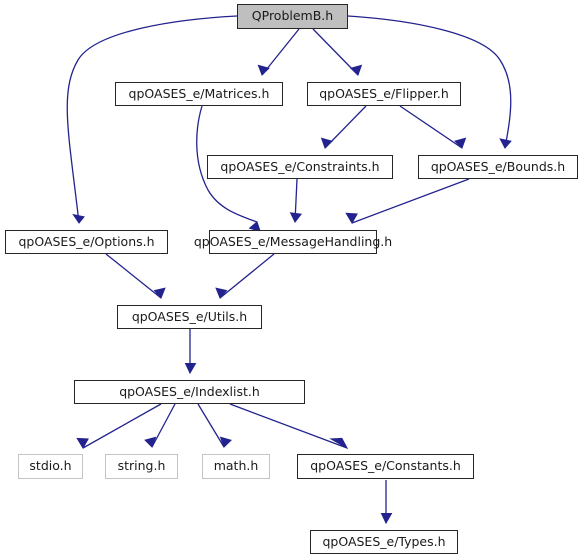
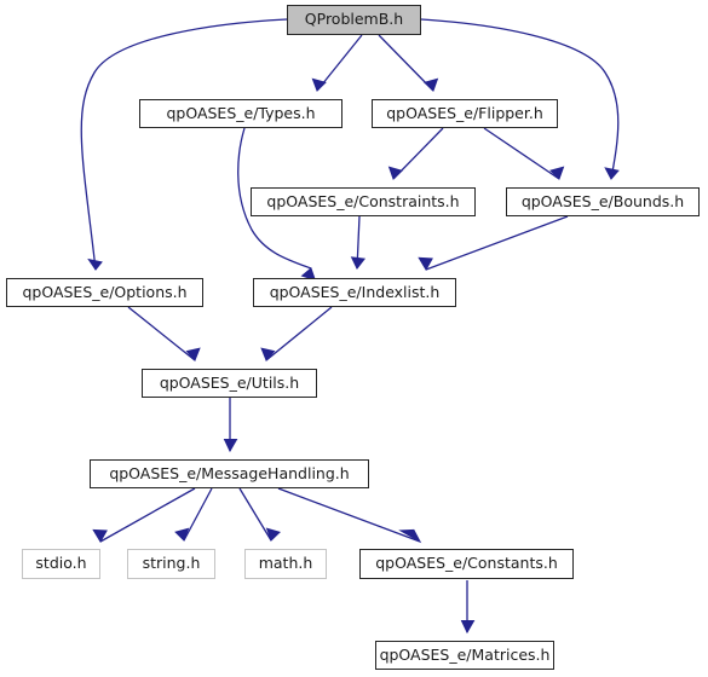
  QProblemB.h
- qpOASES_e/Matrices.h
+ qpOASES_e/Types.h
  qpOASES_e/Flipper.h
  qpOASES_e/Constraints.h
  qpOASES_e/Bounds.h
  qpOASES_e/Options.h
- qpOASES_e/MessageHandling.h
+ qpOASES_e/Indexlist.h
  qpOASES_e/Utils.h
- qpOASES_e/Indexlist.h
+ qpOASES_e/MessageHandling.h
  stdio.h
  string.h
  math.h
  qpOASES_e/Constants.h
- qpOASES_e/Types.h
+ qpOASES_e/Matrices.h
